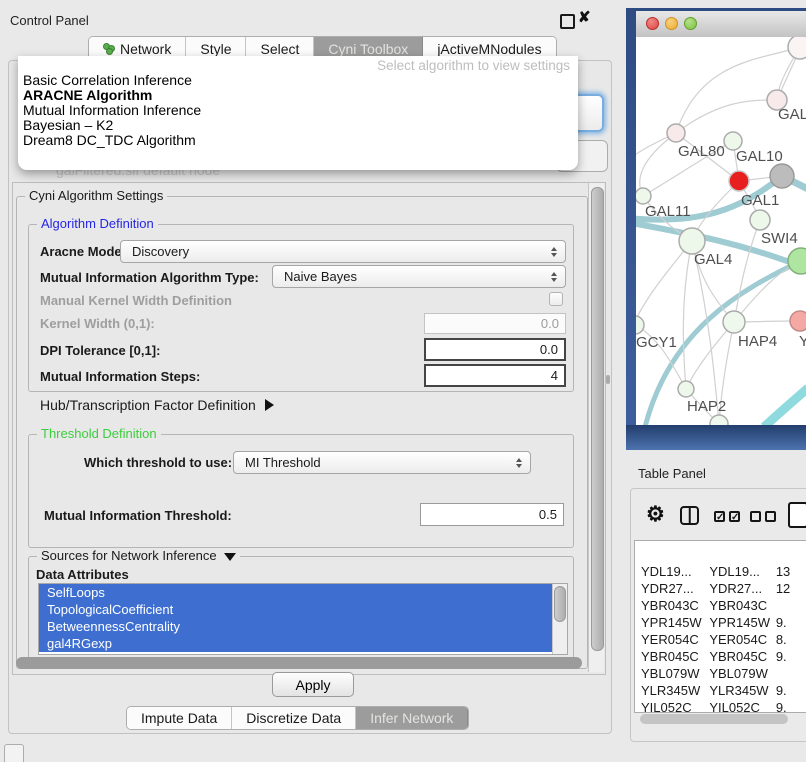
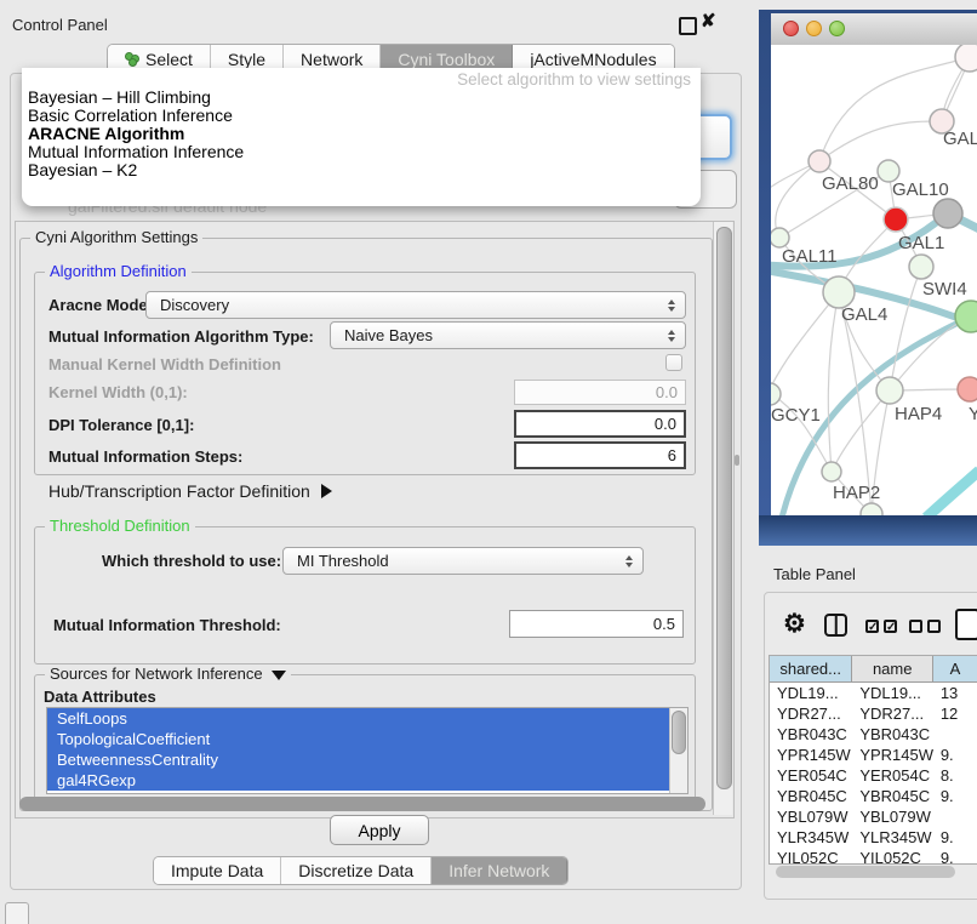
  Control Panel
  ✘
- Network
+ Select
  Style
- Select
+ Network
  Cyni Toolbox
  jActiveMNodules
  galFiltered.sif default node
  Select algorithm to view settings
+ Bayesian – Hill Climbing
  Basic Correlation Inference
  ARACNE Algorithm
  Mutual Information Inference
  Bayesian – K2
- Dream8 DC_TDC Algorithm
  Cyni Algorithm Settings
  Algorithm Definition
  Aracne Mode
  Discovery
  Mutual Information Algorithm Type:
  Naive Bayes
  Manual Kernel Width Definition
  Kernel Width (0,1):
  0.0
  DPI Tolerance [0,1]:
  0.0
  Mutual Information Steps:
- 4
+ 6
  Hub/Transcription Factor Definition
  Threshold Definition
  Which threshold to use:
  MI Threshold
  Mutual Information Threshold:
  0.5
  Sources for Network Inference
  Data Attributes
  SelfLoops
  TopologicalCoefficient
  BetweennessCentrality
  gal4RGexp
  Apply
  Impute Data
  Discretize Data
  Infer Network
  GAL
  GAL80
  GAL10
  GAL1
  GAL11
  SWI4
  GAL4
  GCY1
  HAP4
  Y
  HAP2
  Table Panel
  ⚙
  ✓
  ✓
+ shared...
+ name
+ A
  YDL19...
  YDL19...
  13
  YDR27...
  YDR27...
  12
  YBR043C
  YBR043C
  YPR145W
  YPR145W
  9.
  YER054C
  YER054C
  8.
  YBR045C
  YBR045C
  9.
  YBL079W
  YBL079W
  YLR345W
  YLR345W
  9.
  YIL052C
  YIL052C
  9.
